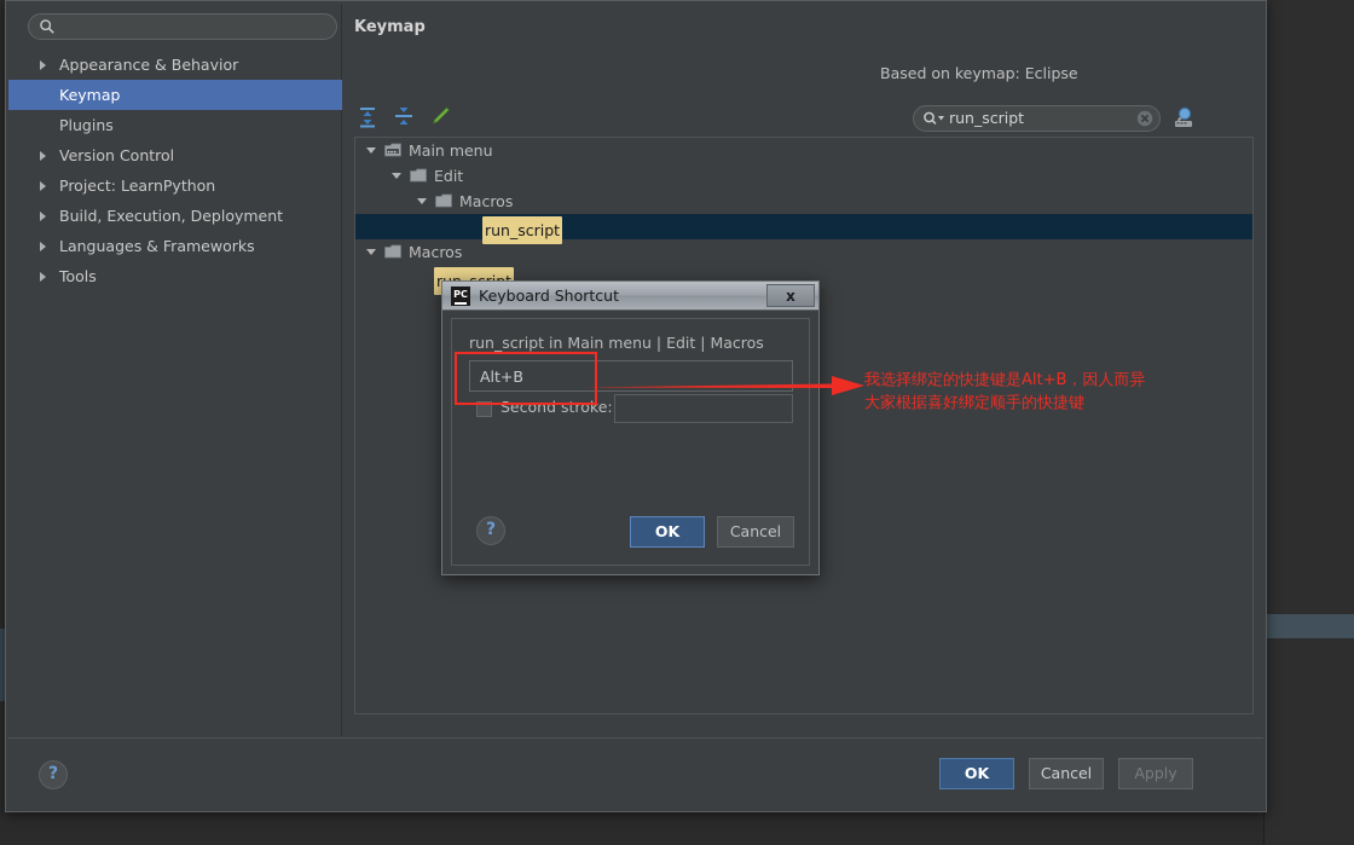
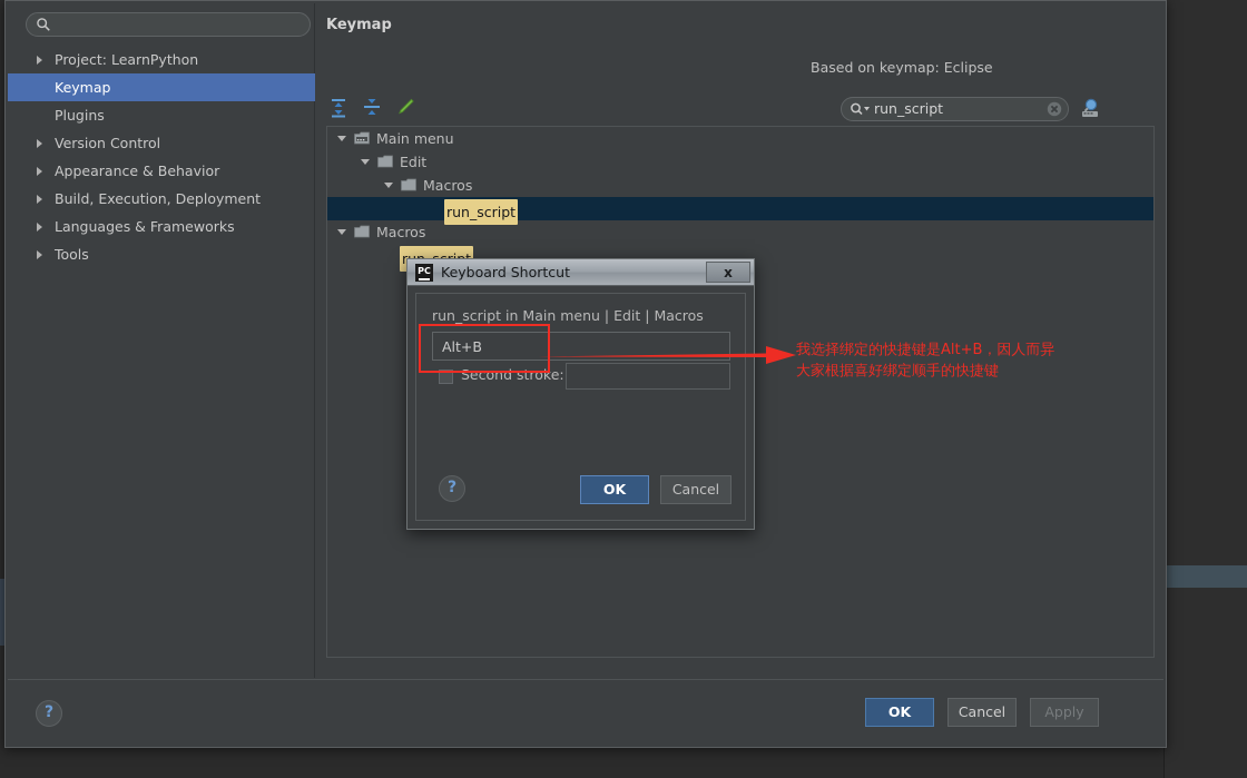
- Appearance & Behavior
+ Project: LearnPython
  Keymap
  Plugins
  Version Control
- Project: LearnPython
+ Appearance & Behavior
  Build, Execution, Deployment
  Languages & Frameworks
  Tools
  Keymap
  Based on keymap: Eclipse
  run_script
  Main menu
  Edit
  Macros
  run_script
  Macros
  ?
  OK
  Cancel
  Apply
  PC
  Keyboard Shortcut
  x
  run_script in Main menu | Edit | Macros
  Alt+B
  Second stroke:
  ?
  OK
  Cancel
  我选择绑定的快捷键是Alt+B，因人而异
  大家根据喜好绑定顺手的快捷键
